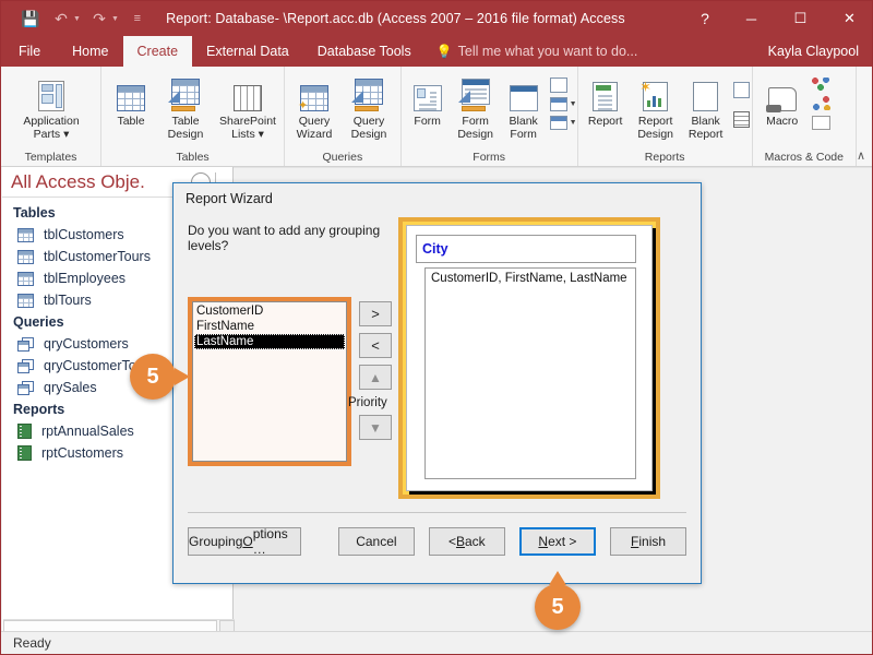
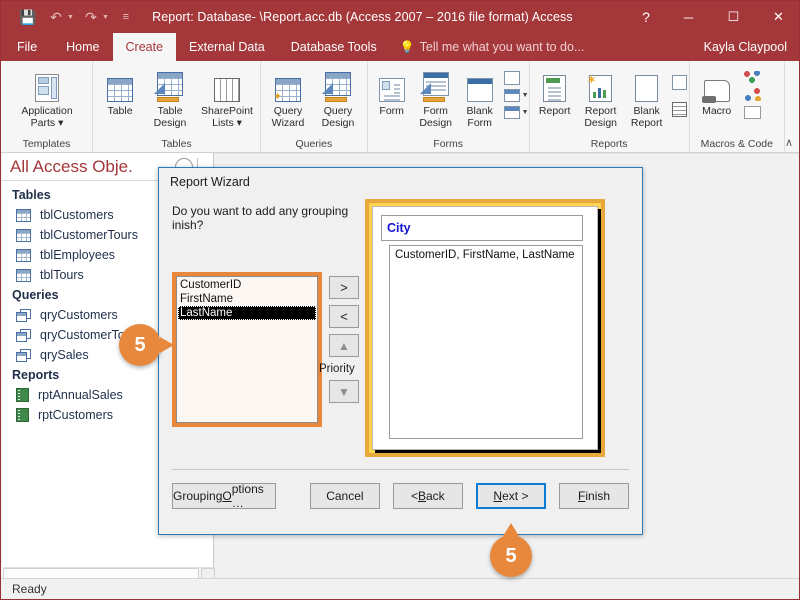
  💾
  ↶
  ↷
  ≡
  Report: Database- \Report.acc.db (Access 2007 – 2016 file format) Access
  ?
  ─
  ☐
  ✕
  File
  Home
  Create
  External Data
  Database Tools
  💡
  Tell me what you want to do...
  Kayla Claypool
  Application
  Parts ▾
  Templates
  Table
  Table
  Design
  SharePoint
  Lists ▾
  Tables
  ✦
  Query
  Wizard
  Query
  Design
  Queries
  Form
  Form
  Design
  Blank
  Form
  Forms
  Report
  ✶
  Report
  Design
  Blank
  Report
  Reports
  Macro
  Macros & Code
  ∧
  All Access Obje.
  Tables
  tblCustomers
  tblCustomerTours
  tblEmployees
  tblTours
  Queries
  qryCustomers
  qryCustomerT
  qrySales
  Reports
  rptAnnualSales
  rptCustomers
  Report Wizard
- Do you want to add any grouping levels?
+ Do you want to add any grouping inish?
  CustomerID
  FirstName
  LastName
  >
  <
  ▲
  Priority
  ▼
  City
  CustomerID, FirstName, LastName
  Grouping
  O
  ptions …
  Cancel
  <
  B
  ack
  N
  ext >
  F
  inish
  5
  5
  Ready
